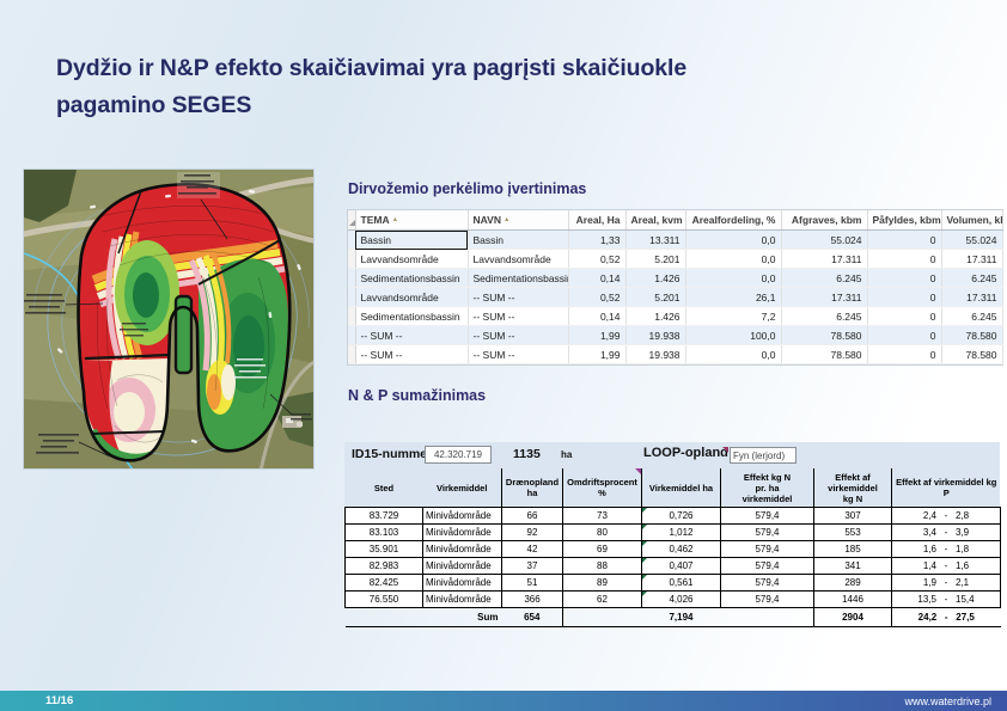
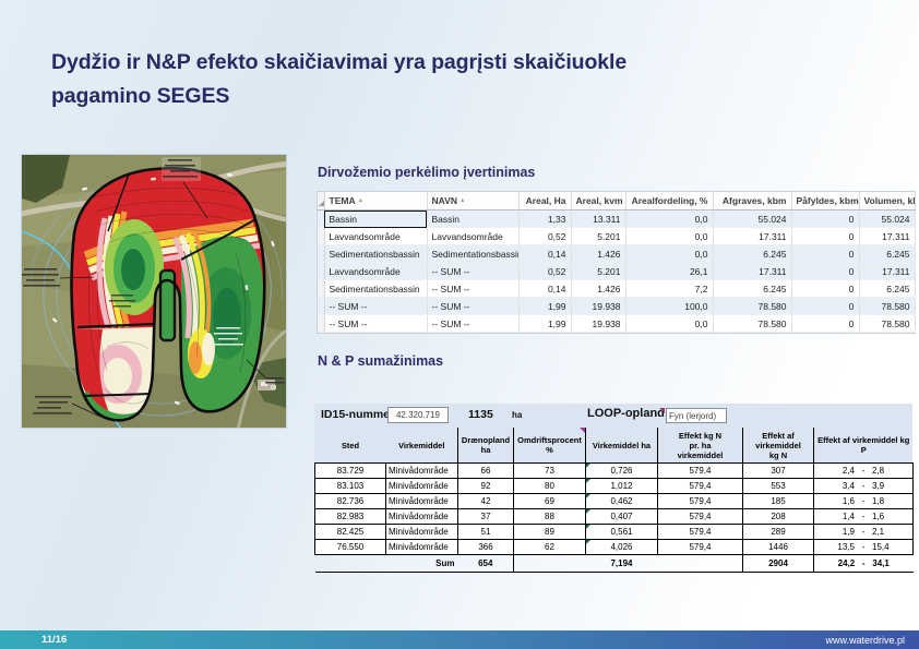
  Dydžio ir N&P efekto skaičiavimai yra pagrįsti skaičiuokle
  pagamino SEGES
  Dirvožemio perkėlimo įvertinimas
  	TEMA	NAVN	Areal, Ha	Areal, kvm	Arealfordeling, %	Afgraves, kbm	Påfyldes, kbm	Volumen, k
  	Bassin	Bassin	1,33	13.311	0,0	55.024	0	55.024
  	Lavvandsområde	Lavvandsområde	0,52	5.201	0,0	17.311	0	17.311
  	Sedimentationsbassin	Sedimentationsbassi	0,14	1.426	0,0	6.245	0	6.245
  	Lavvandsområde	-- SUM --	0,52	5.201	26,1	17.311	0	17.311
  	Sedimentationsbassin	-- SUM --	0,14	1.426	7,2	6.245	0	6.245
  	-- SUM --	-- SUM --	1,99	19.938	100,0	78.580	0	78.580
  	-- SUM --	-- SUM --	1,99	19.938	0,0	78.580	0	78.580
  N & P sumažinimas
  ID15-numm
  42.320.719
  1135
  ha
  LOOP-opland
  Fyn (lerjord)
  Sted	Virkemiddel	Drænopland ha	Omdriftsprocent %	Virkemiddel ha	Effekt kg N pr. ha virkemiddel	Effekt af virkemiddel kg N	Effekt af virkemiddel kg P
  83.729	Minivådområde	66	73	0,726	579,4	307	2,4 - 2,8
  83.103	Minivådområde	92	80	1,012	579,4	553	3,4 - 3,9
- 35.901	Minivådområde	42	69	0,462	579,4	185	1,6 - 1,8
+ 82.736	Minivådområde	42	69	0,462	579,4	185	1,6 - 1,8
- 82.983	Minivådområde	37	88	0,407	579,4	341	1,4 - 1,6
+ 82.983	Minivådområde	37	88	0,407	579,4	208	1,4 - 1,6
  82.425	Minivådområde	51	89	0,561	579,4	289	1,9 - 2,1
  76.550	Minivådområde	366	62	4,026	579,4	1446	13,5 - 15,4
- 	Sum	654		7,194		2904	24,2 - 27,5
+ 	Sum	654		7,194		2904	24,2 - 34,1
  11/16
  www.waterdrive.pl
